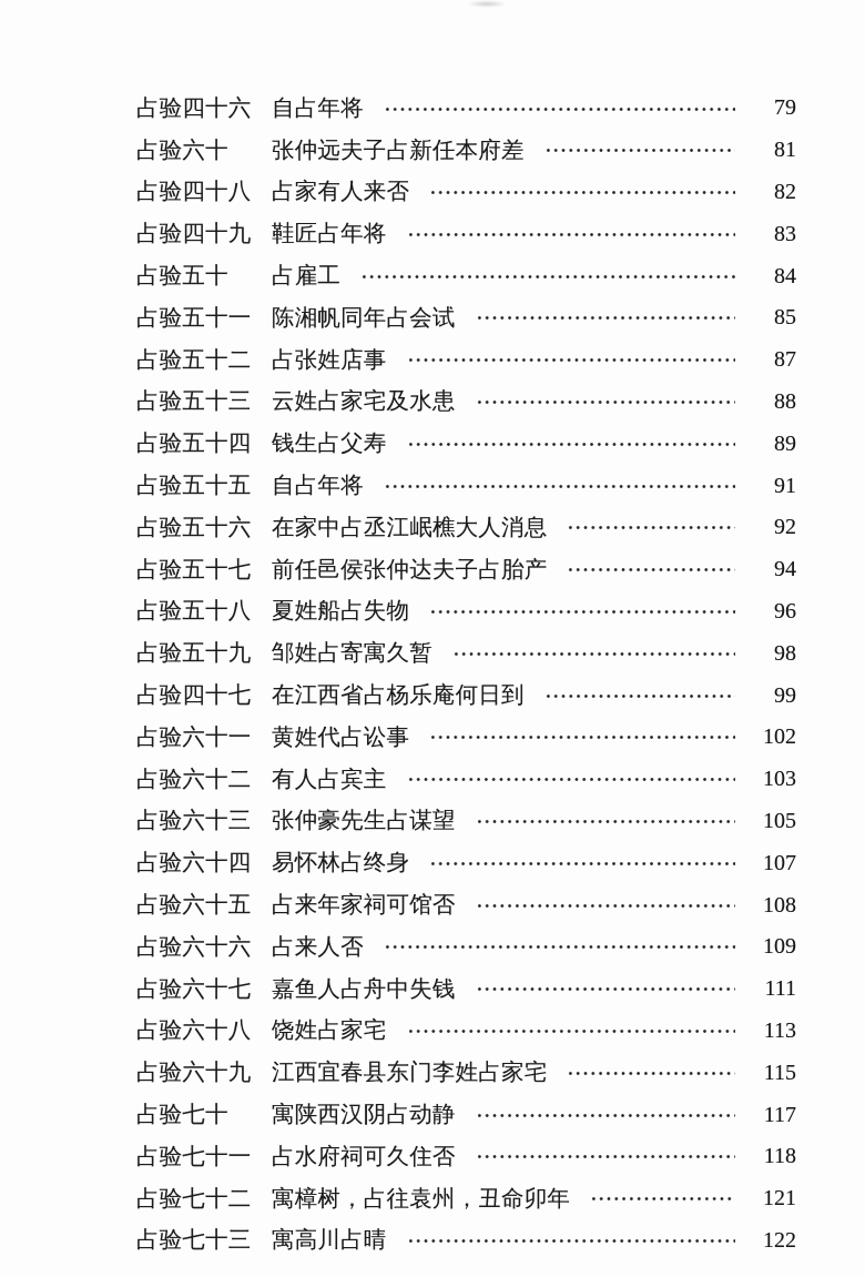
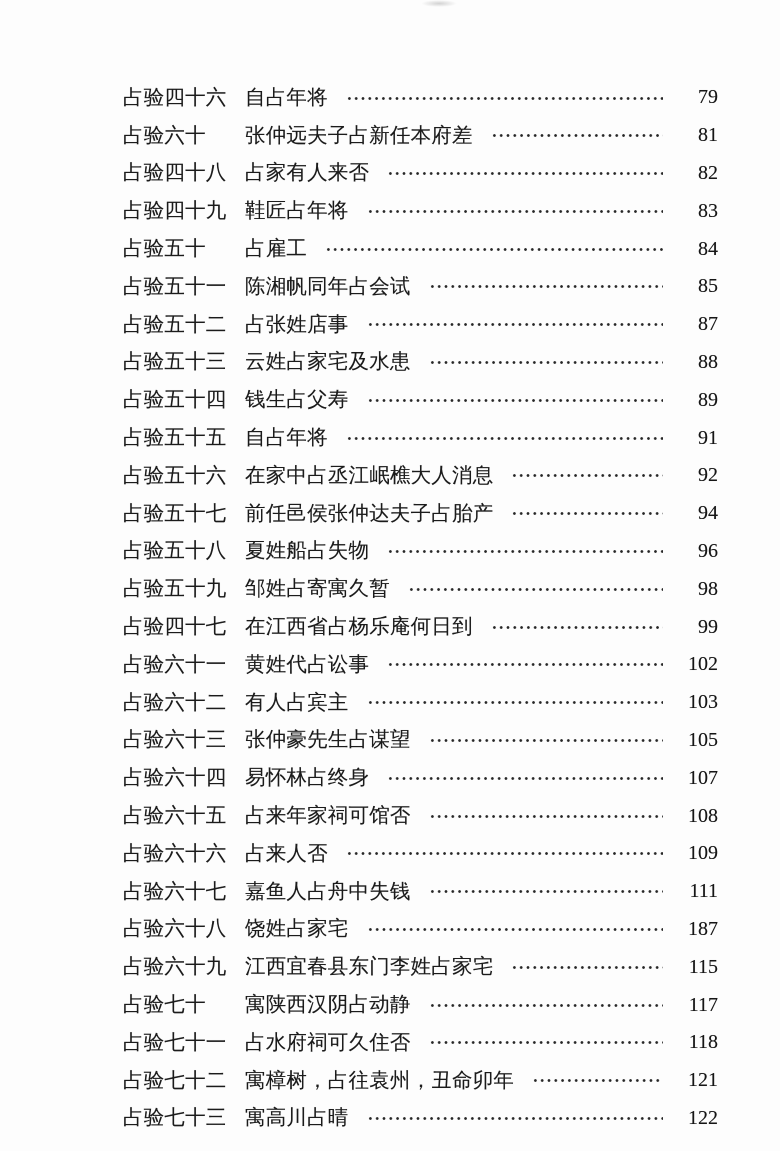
  占验四十六
  自占年将
  79
  占验六十
  张仲远夫子占新任本府差
  81
  占验四十八
  占家有人来否
  82
  占验四十九
  鞋匠占年将
  83
  占验五十
  占雇工
  84
  占验五十一
  陈湘帆同年占会试
  85
  占验五十二
  占张姓店事
  87
  占验五十三
  云姓占家宅及水患
  88
  占验五十四
  钱生占父寿
  89
  占验五十五
  自占年将
  91
  占验五十六
  在家中占丞江岷樵大人消息
  92
  占验五十七
  前任邑侯张仲达夫子占胎产
  94
  占验五十八
  夏姓船占失物
  96
  占验五十九
  邹姓占寄寓久暂
  98
  占验四十七
  在江西省占杨乐庵何日到
  99
  占验六十一
  黄姓代占讼事
  102
  占验六十二
  有人占宾主
  103
  占验六十三
  张仲豪先生占谋望
  105
  占验六十四
  易怀林占终身
  107
  占验六十五
  占来年家祠可馆否
  108
  占验六十六
  占来人否
  109
  占验六十七
  嘉鱼人占舟中失钱
  111
  占验六十八
  饶姓占家宅
- 113
+ 187
  占验六十九
  江西宜春县东门李姓占家宅
  115
  占验七十
  寓陕西汉阴占动静
  117
  占验七十一
  占水府祠可久住否
  118
  占验七十二
  寓樟树，占往袁州，丑命卯年
  121
  占验七十三
  寓高川占晴
  122
